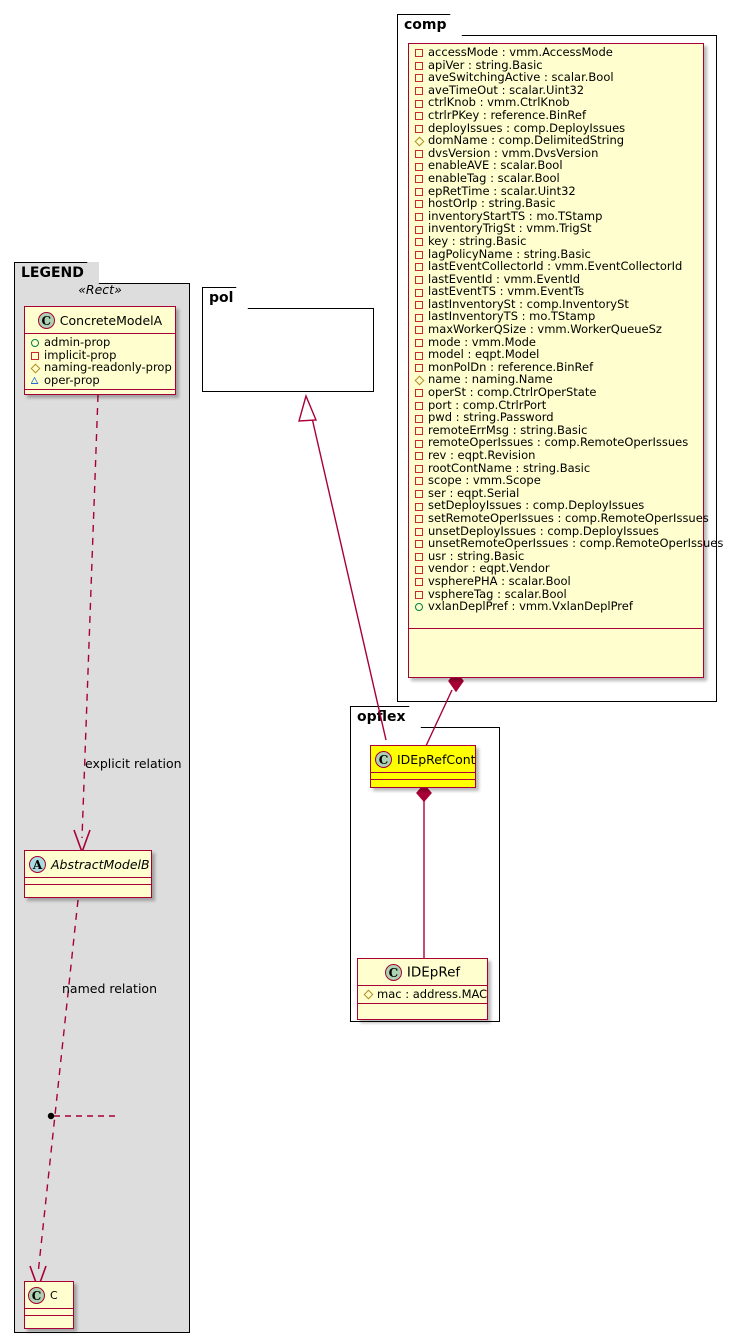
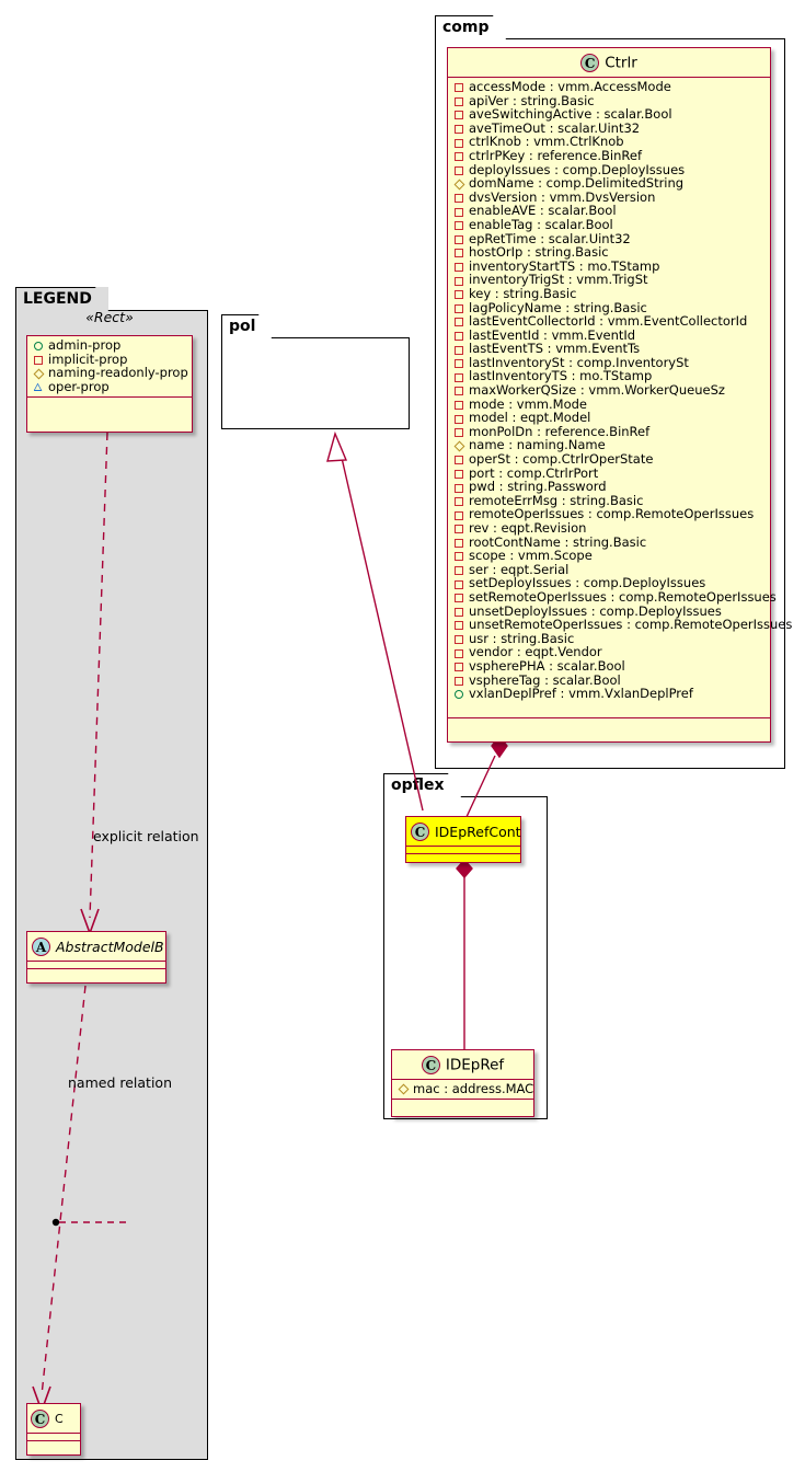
  comp
+ C Ctrlr
  accessMode : vmm.AccessMode
  apiVer : string.Basic
  aveSwitchingActive : scalar.Bool
  aveTimeOut : scalar.Uint32
  ctrlKnob : vmm.CtrlKnob
  ctrlrPKey : reference.BinRef
  deployIssues : comp.DeployIssues
  domName : comp.DelimitedString
  dvsVersion : vmm.DvsVersion
  enableAVE : scalar.Bool
  enableTag : scalar.Bool
  epRetTime : scalar.Uint32
  hostOrIp : string.Basic
  inventoryStartTS : mo.TStamp
  inventoryTrigSt : vmm.TrigSt
  key : string.Basic
  lagPolicyName : string.Basic
  lastEventCollectorId : vmm.EventCollectorId
  lastEventId : vmm.EventId
  lastEventTS : vmm.EventTs
  lastInventorySt : comp.InventorySt
  lastInventoryTS : mo.TStamp
  maxWorkerQSize : vmm.WorkerQueueSz
  mode : vmm.Mode
  model : eqpt.Model
  monPolDn : reference.BinRef
  name : naming.Name
  operSt : comp.CtrlrOperState
  port : comp.CtrlrPort
  pwd : string.Password
  remoteErrMsg : string.Basic
  remoteOperIssues : comp.RemoteOperIssues
  rev : eqpt.Revision
  rootContName : string.Basic
  scope : vmm.Scope
  ser : eqpt.Serial
  setDeployIssues : comp.DeployIssues
  setRemoteOperIssues : comp.RemoteOperIssues
  unsetDeployIssues : comp.DeployIssues
  unsetRemoteOperIssues : comp.RemoteOperIssues
  usr : string.Basic
  vendor : eqpt.Vendor
  vspherePHA : scalar.Bool
  vsphereTag : scalar.Bool
  vxlanDeplPref : vmm.VxlanDeplPref
  pol
  opflex
  C IDEpRefCont
  C IDEpRef
  mac : address.MAC
  LEGEND
- C ConcreteModelA
  admin-prop
  implicit-prop
  naming-readonly-prop
  oper-prop
  «Rect»
  A AbstractModelB
  C C
  explicit relation
  named relation
